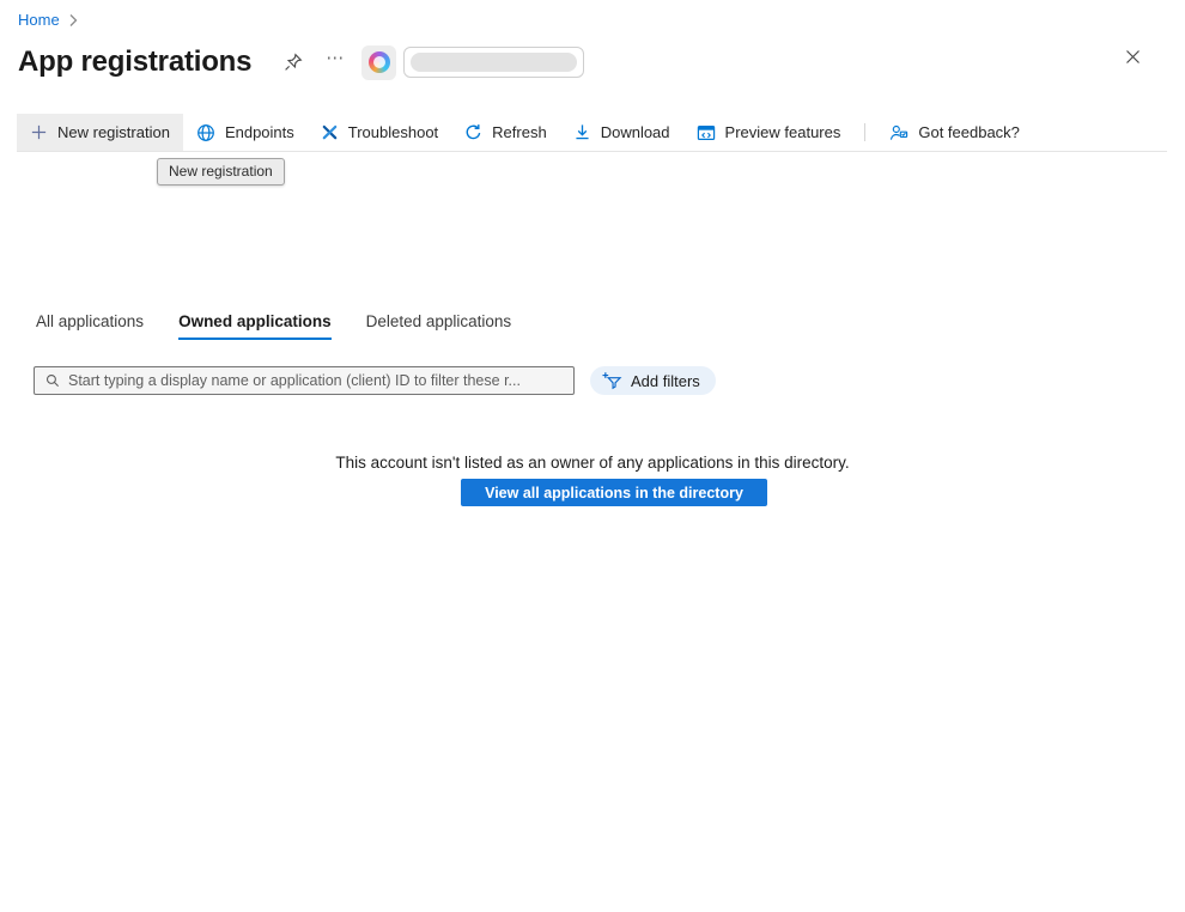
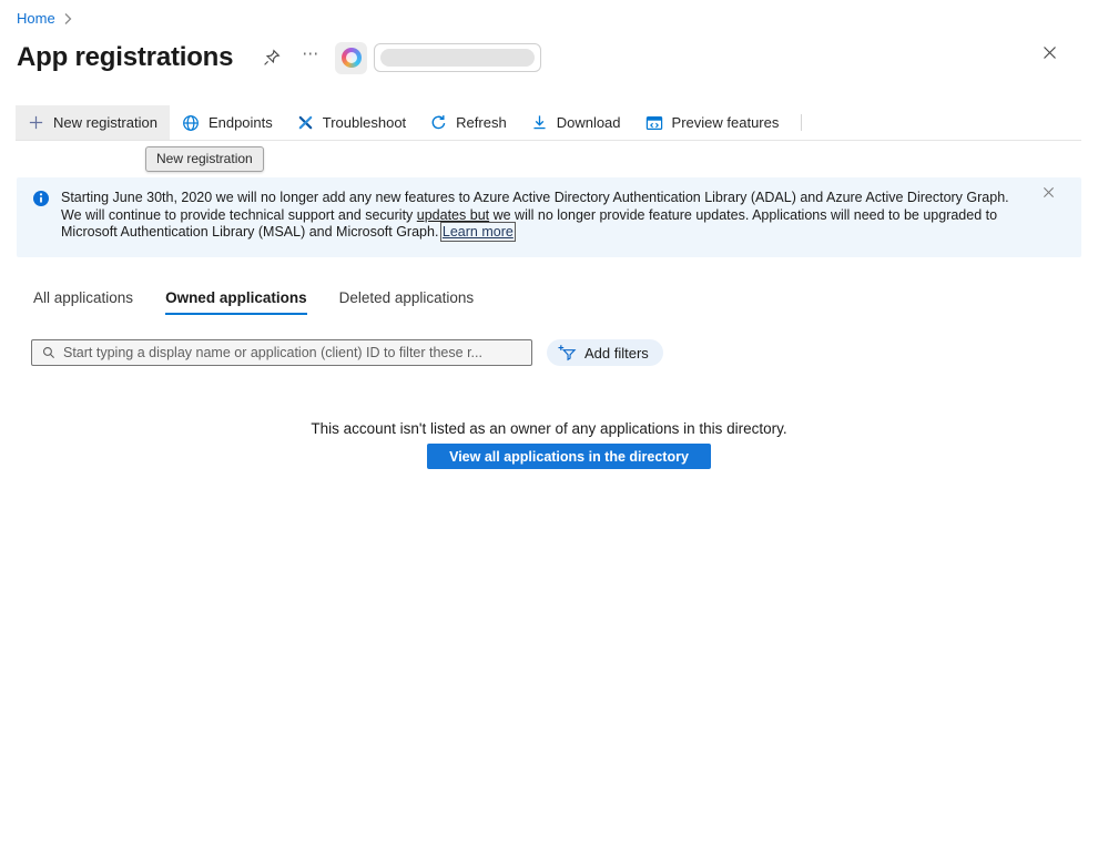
  Home
  App registrations
  ⋯
  New registration
  Endpoints
  Troubleshoot
  Refresh
  Download
  Preview features
- Got feedback?
  New registration
+ Starting June 30th, 2020 we will no longer add any new features to Azure Active Directory Authentication Library (ADAL) and Azure Active Directory Graph. We will continue to provide technical support and security updates but we will no longer provide feature updates. Applications will need to be upgraded to Microsoft Authentication Library (MSAL) and Microsoft Graph. Learn more
  All applications
  Owned applications
  Deleted applications
  Start typing a display name or application (client) ID to filter these r...
  Add filters
  This account isn't listed as an owner of any applications in this directory.
  View all applications in the directory
